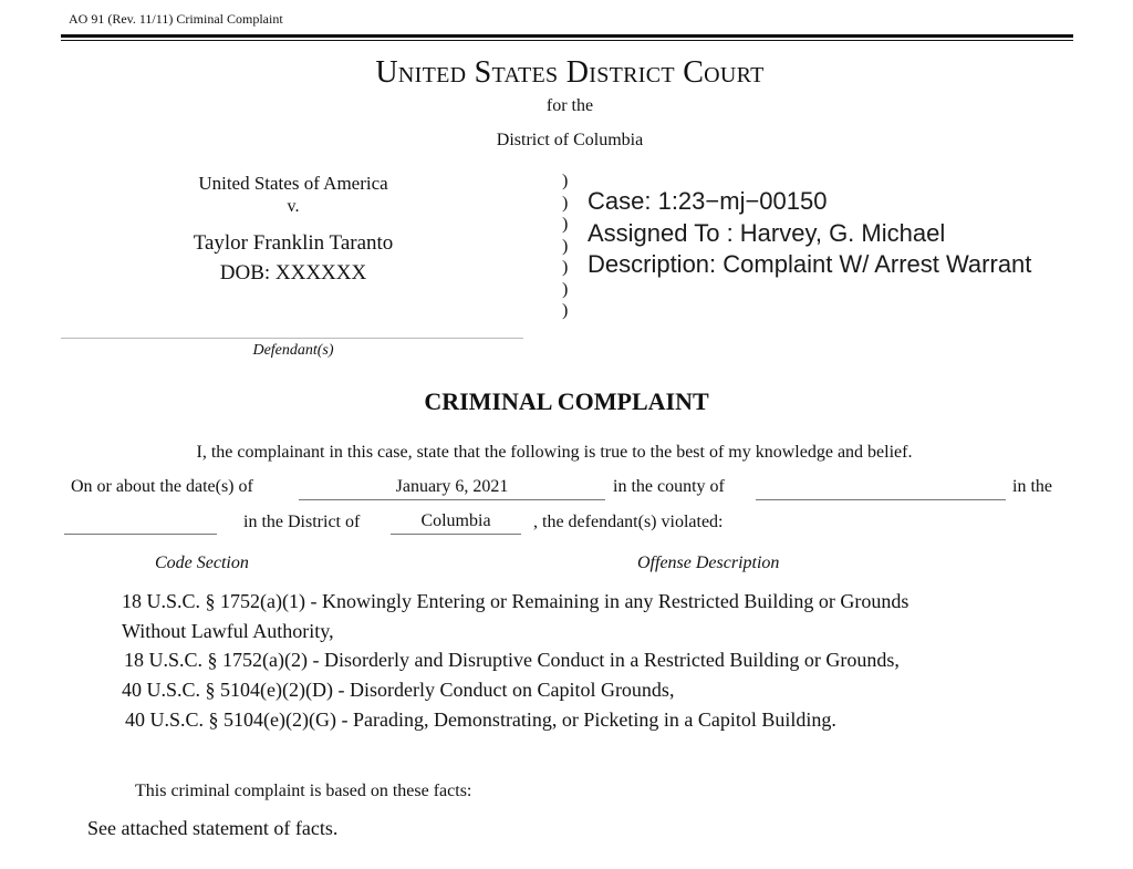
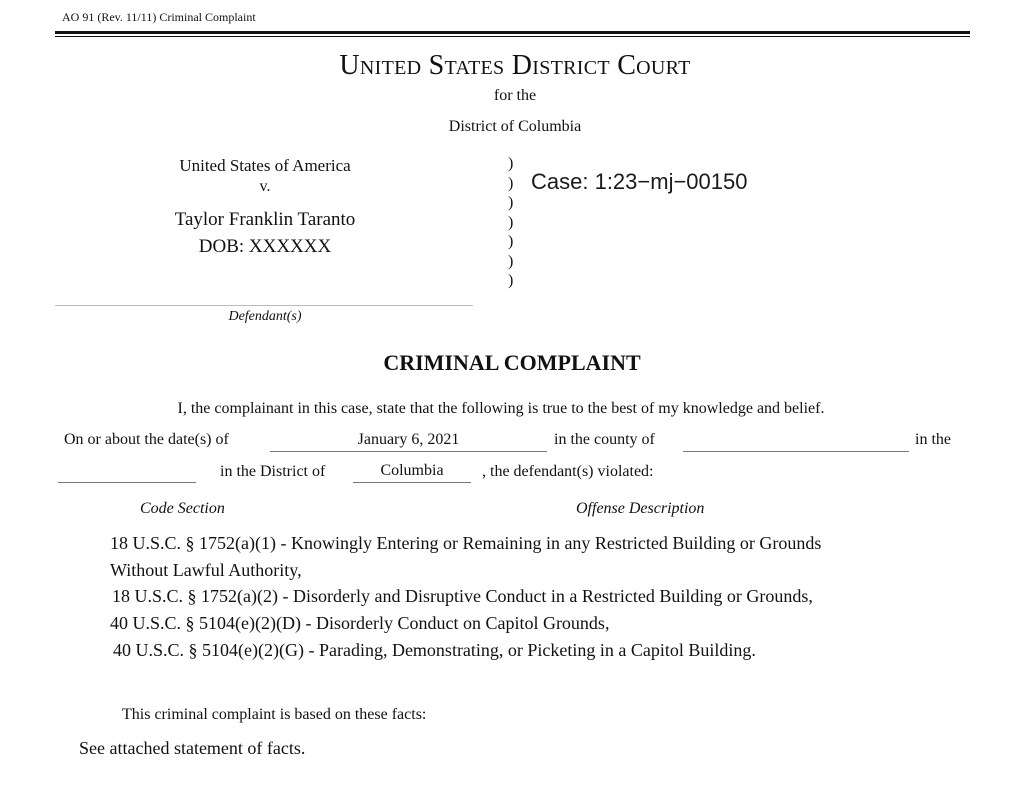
  AO 91 (Rev. 11/11) Criminal Complaint
  United States District Court
  for the
  District of Columbia
  United States of America
  v.
  Taylor Franklin Taranto
  DOB: XXXXXX
  Defendant(s)
  )
  )
  )
  )
  )
  )
  )
  Case: 1:23−mj−00150
- Assigned To : Harvey, G. Michael
- Description: Complaint W/ Arrest Warrant
  CRIMINAL COMPLAINT
  I, the complainant in this case, state that the following is true to the best of my knowledge and belief.
  On or about the date(s) of
  January 6, 2021
  in the county of
  in the
  in the District of
  Columbia
  , the defendant(s) violated:
  Code Section
  Offense Description
  18 U.S.C. § 1752(a)(1) - Knowingly Entering or Remaining in any Restricted Building or Grounds
  Without Lawful Authority,
  18 U.S.C. § 1752(a)(2) - Disorderly and Disruptive Conduct in a Restricted Building or Grounds,
  40 U.S.C. § 5104(e)(2)(D) - Disorderly Conduct on Capitol Grounds,
  40 U.S.C. § 5104(e)(2)(G) - Parading, Demonstrating, or Picketing in a Capitol Building.
  This criminal complaint is based on these facts:
  See attached statement of facts.
